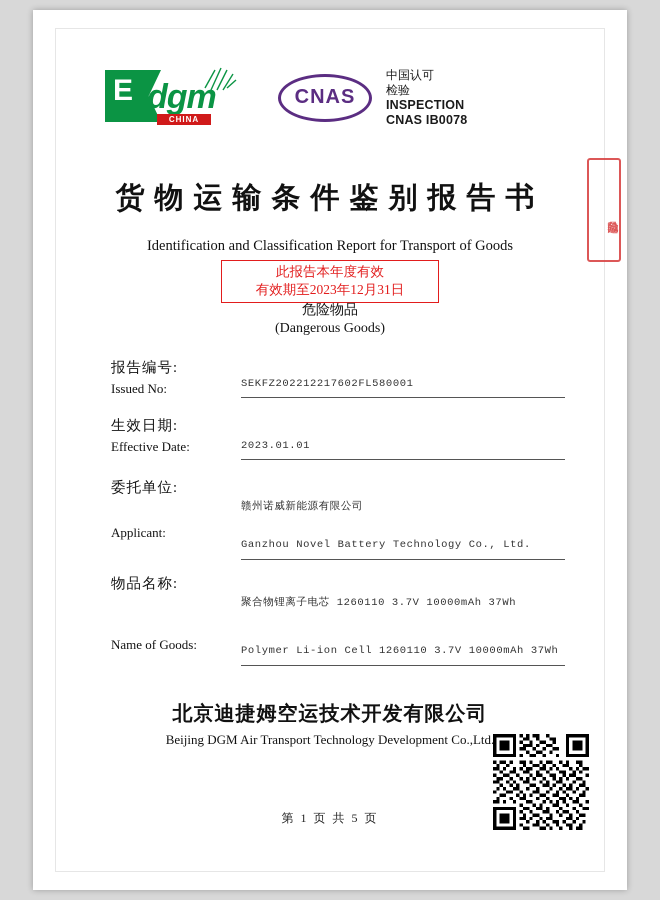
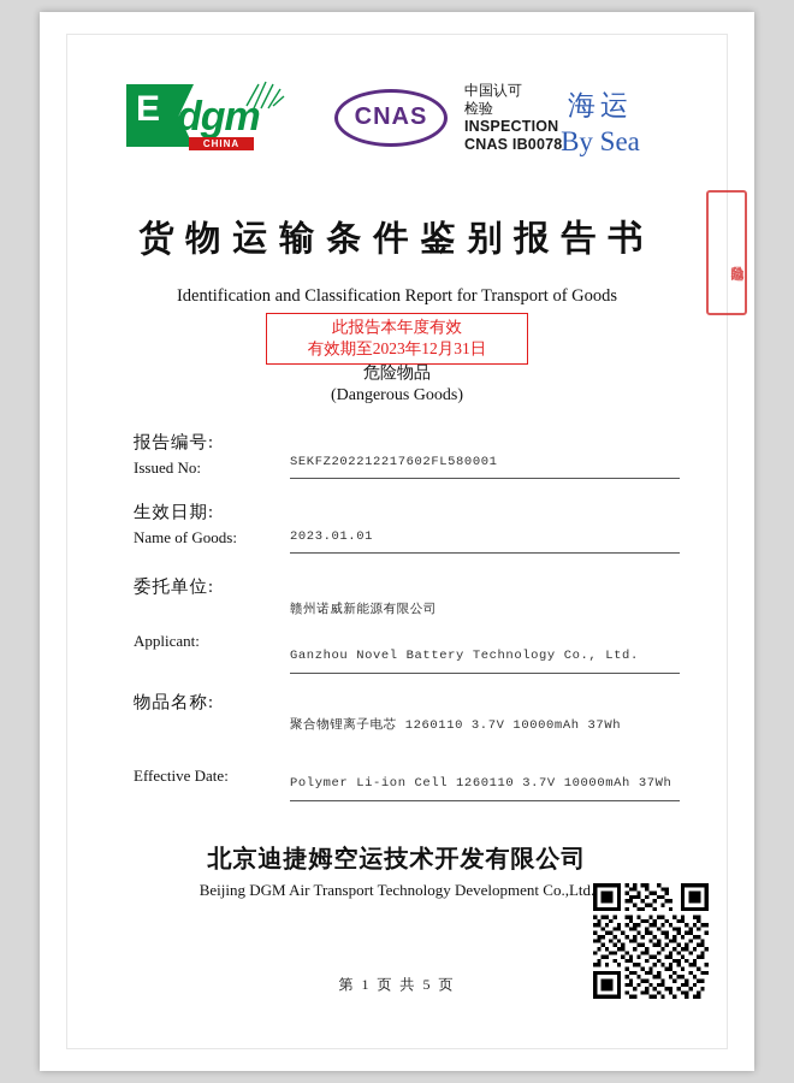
  E
  dgm
  CHINA
  CNAS
  中国认可
  检验
  INSPECTION
  CNAS IB0078
+ 海运
+ By Sea
  货物运输条件鉴别报告书
  Identification and Classification Report for Transport of Goods
  此报告本年度有效
  有效期至2023年12月31日
  危险物品
  (Dangerous Goods)
  报告编号:
  Issued No:
  SEKFZ202212217602FL580001
  生效日期:
- Effective Date:
+ Name of Goods:
  2023.01.01
  委托单位:
  Applicant:
  赣州诺威新能源有限公司
  Ganzhou Novel Battery Technology Co., Ltd.
  物品名称:
- Name of Goods:
+ Effective Date:
  聚合物锂离子电芯 1260110 3.7V 10000mAh 37Wh
  Polymer Li-ion Cell 1260110 3.7V 10000mAh 37Wh
  北京迪捷姆空运技术开发有限公司
  Beijing DGM Air Transport Technology Development Co.,Ltd
  第 1 页 共 5 页
